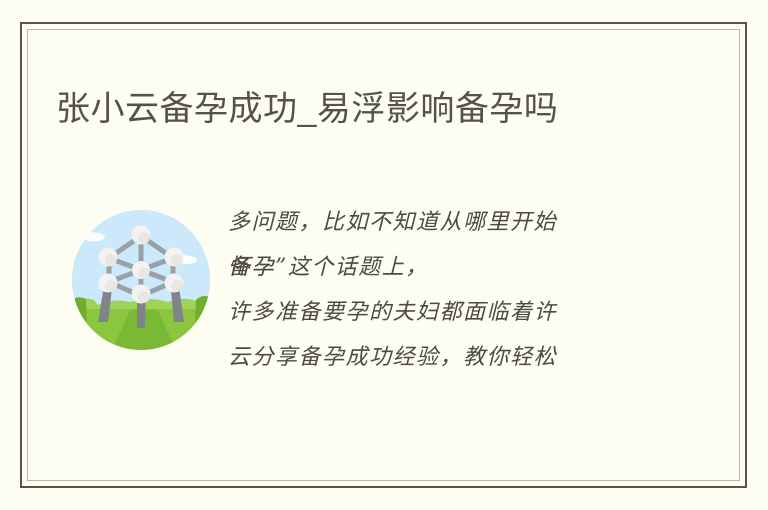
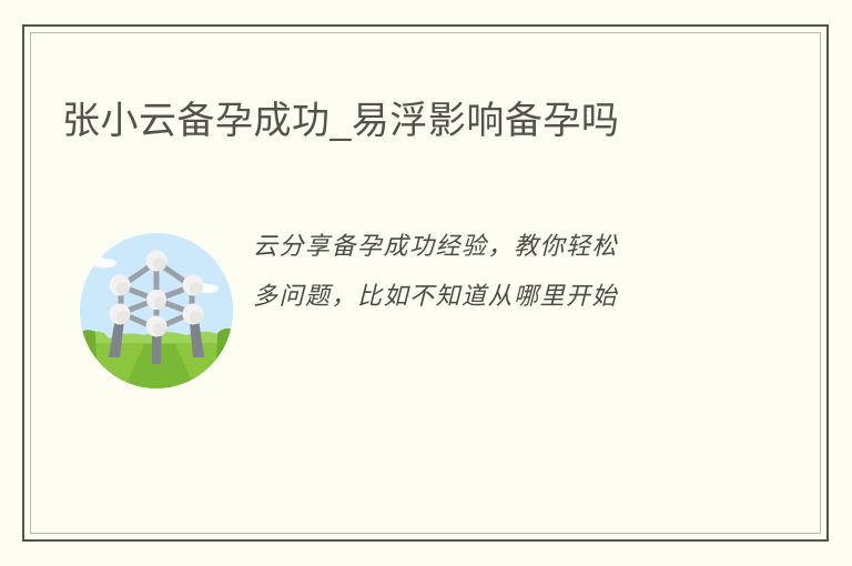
  张小云备孕成功_易浮影响备孕吗
- 多问题，比如不知道从哪里开始
+ 云分享备孕成功经验，教你轻松
- 怀孕”这个话题上，
- 备孕
- 许多准备要孕的夫妇都面临着许
- 云分享备孕成功经验，教你轻松
+ 多问题，比如不知道从哪里开始
